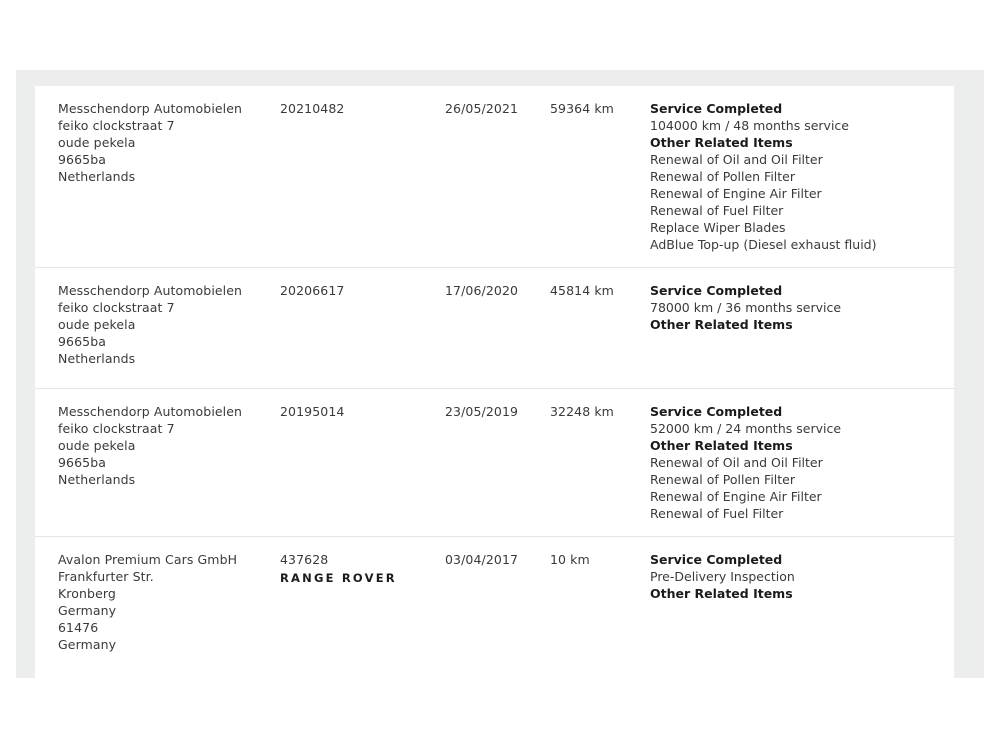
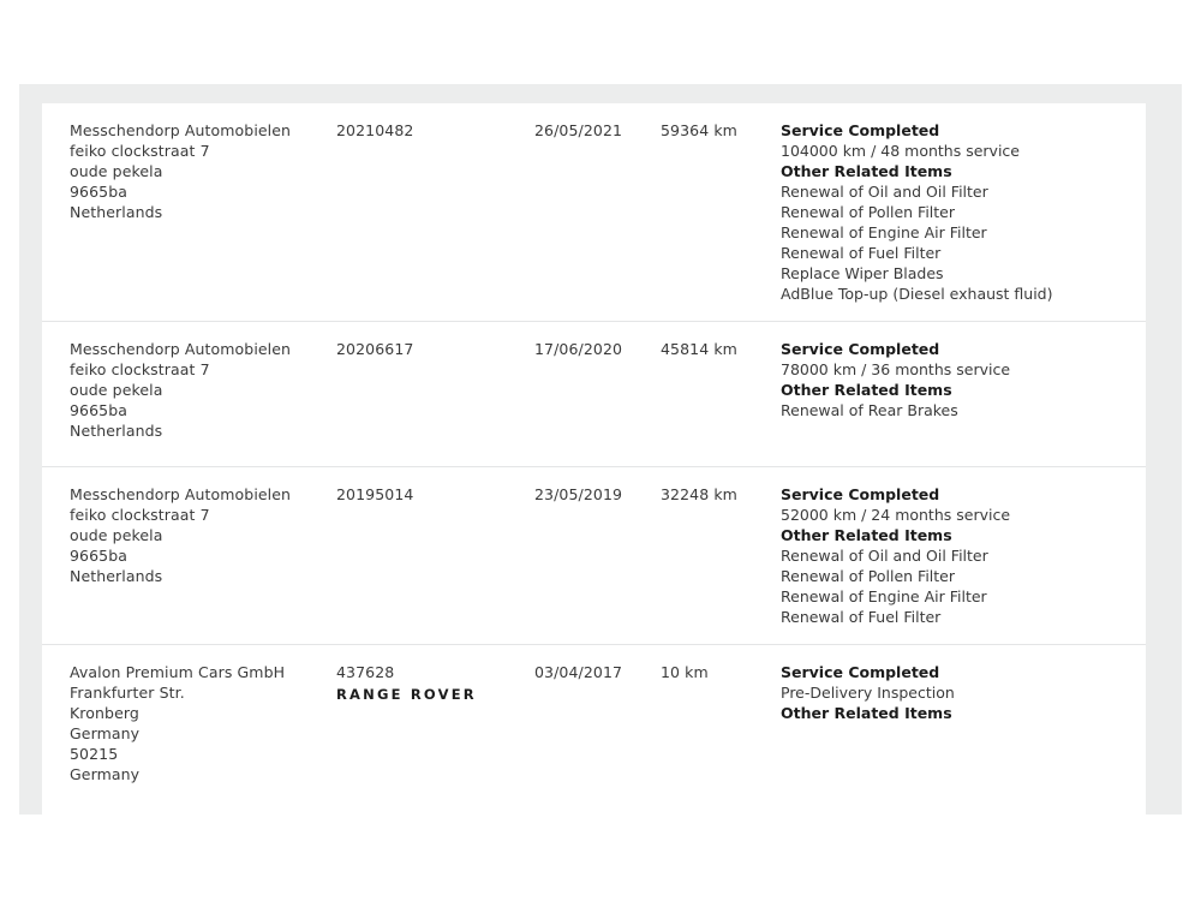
  Messchendorp Automobielen
  feiko clockstraat 7
  oude pekela
  9665ba
  Netherlands
  20210482
  26/05/2021
  59364 km
  Service Completed
  104000 km / 48 months service
  Other Related Items
  Renewal of Oil and Oil Filter
  Renewal of Pollen Filter
  Renewal of Engine Air Filter
  Renewal of Fuel Filter
  Replace Wiper Blades
  AdBlue Top-up (Diesel exhaust fluid)
  Messchendorp Automobielen
  feiko clockstraat 7
  oude pekela
  9665ba
  Netherlands
  20206617
  17/06/2020
  45814 km
  Service Completed
  78000 km / 36 months service
  Other Related Items
+ Renewal of Rear Brakes
  Messchendorp Automobielen
  feiko clockstraat 7
  oude pekela
  9665ba
  Netherlands
  20195014
  23/05/2019
  32248 km
  Service Completed
  52000 km / 24 months service
  Other Related Items
  Renewal of Oil and Oil Filter
  Renewal of Pollen Filter
  Renewal of Engine Air Filter
  Renewal of Fuel Filter
  Avalon Premium Cars GmbH
  Frankfurter Str.
  Kronberg
  Germany
- 61476
+ 50215
  Germany
  437628
  RANGE ROVER
  03/04/2017
  10 km
  Service Completed
  Pre-Delivery Inspection
  Other Related Items
